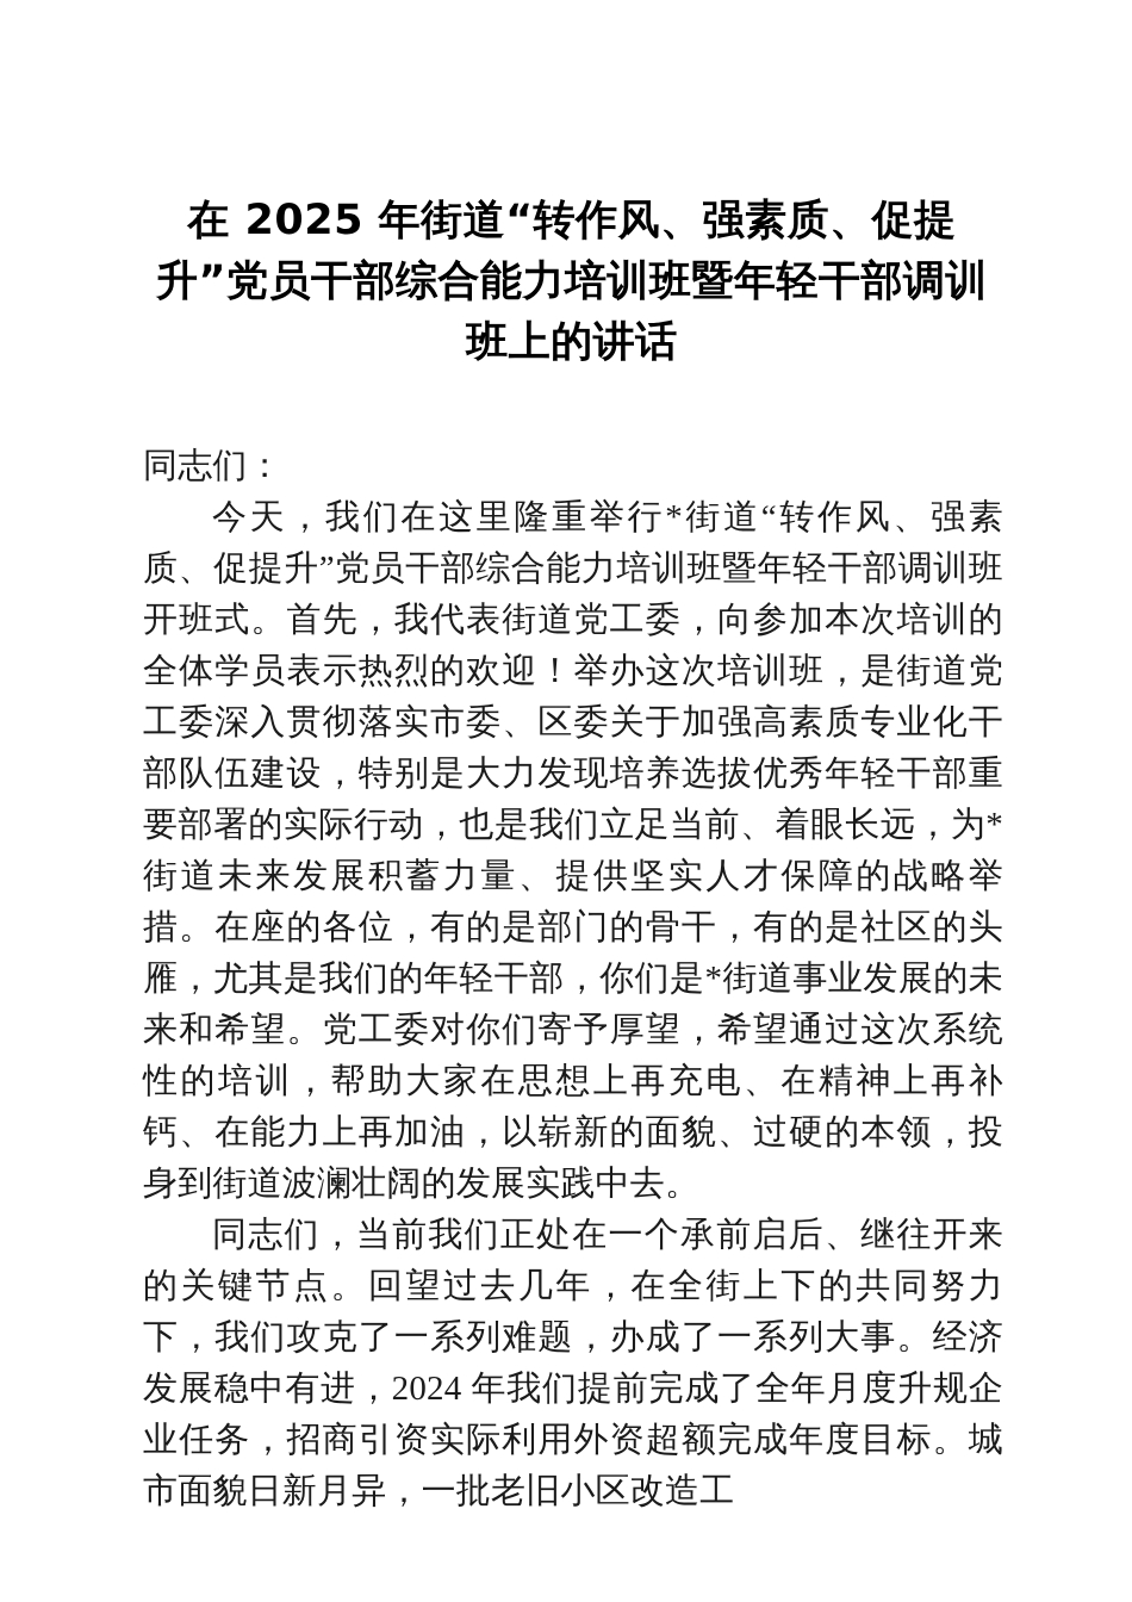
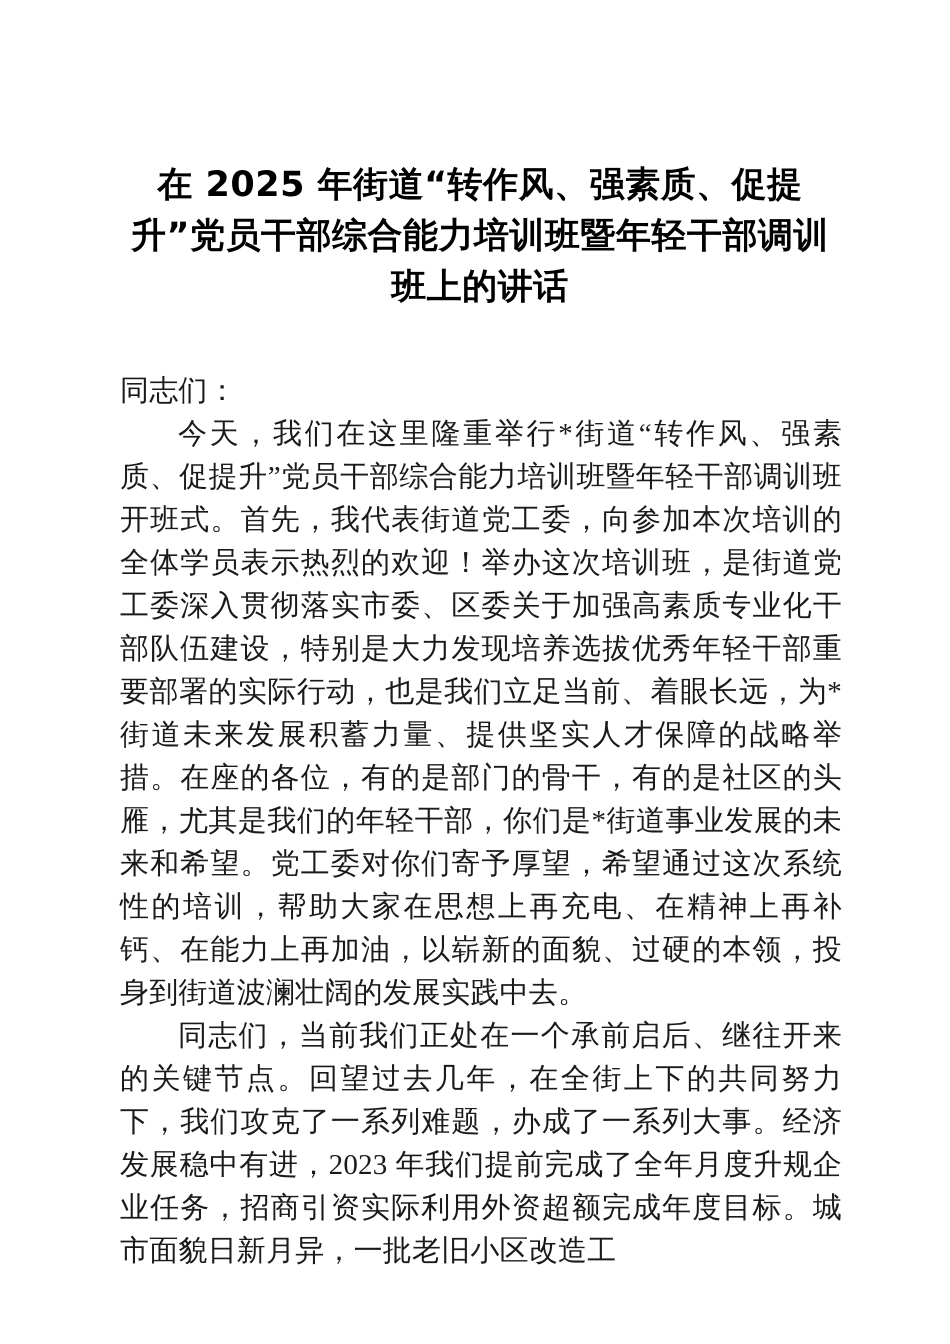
  在 2025 年街道“转作风、强素质、促提升”党员干部综合能力培训班暨年轻干部调训班上的讲话
  同志们：
  今天，我们在这里隆重举行*街道“转作风、强素质、促提升”党员干部综合能力培训班暨年轻干部调训班开班式。首先，我代表街道党工委，向参加本次培训的全体学员表示热烈的欢迎！举办这次培训班，是街道党工委深入贯彻落实市委、区委关于加强高素质专业化干部队伍建设，特别是大力发现培养选拔优秀年轻干部重要部署的实际行动，也是我们立足当前、着眼长远，为*街道未来发展积蓄力量、提供坚实人才保障的战略举措。在座的各位，有的是部门的骨干，有的是社区的头雁，尤其是我们的年轻干部，你们是*街道事业发展的未来和希望。党工委对你们寄予厚望，希望通过这次系统性的培训，帮助大家在思想上再充电、在精神上再补钙、在能力上再加油，以崭新的面貌、过硬的本领，投身到街道波澜壮阔的发展实践中去。
- 同志们，当前我们正处在一个承前启后、继往开来的关键节点。回望过去几年，在全街上下的共同努力下，我们攻克了一系列难题，办成了一系列大事。经济发展稳中有进，2024 年我们提前完成了全年月度升规企业任务，招商引资实际利用外资超额完成年度目标。城市面貌日新月异，一批老旧小区改造工
+ 同志们，当前我们正处在一个承前启后、继往开来的关键节点。回望过去几年，在全街上下的共同努力下，我们攻克了一系列难题，办成了一系列大事。经济发展稳中有进，2023 年我们提前完成了全年月度升规企业任务，招商引资实际利用外资超额完成年度目标。城市面貌日新月异，一批老旧小区改造工
